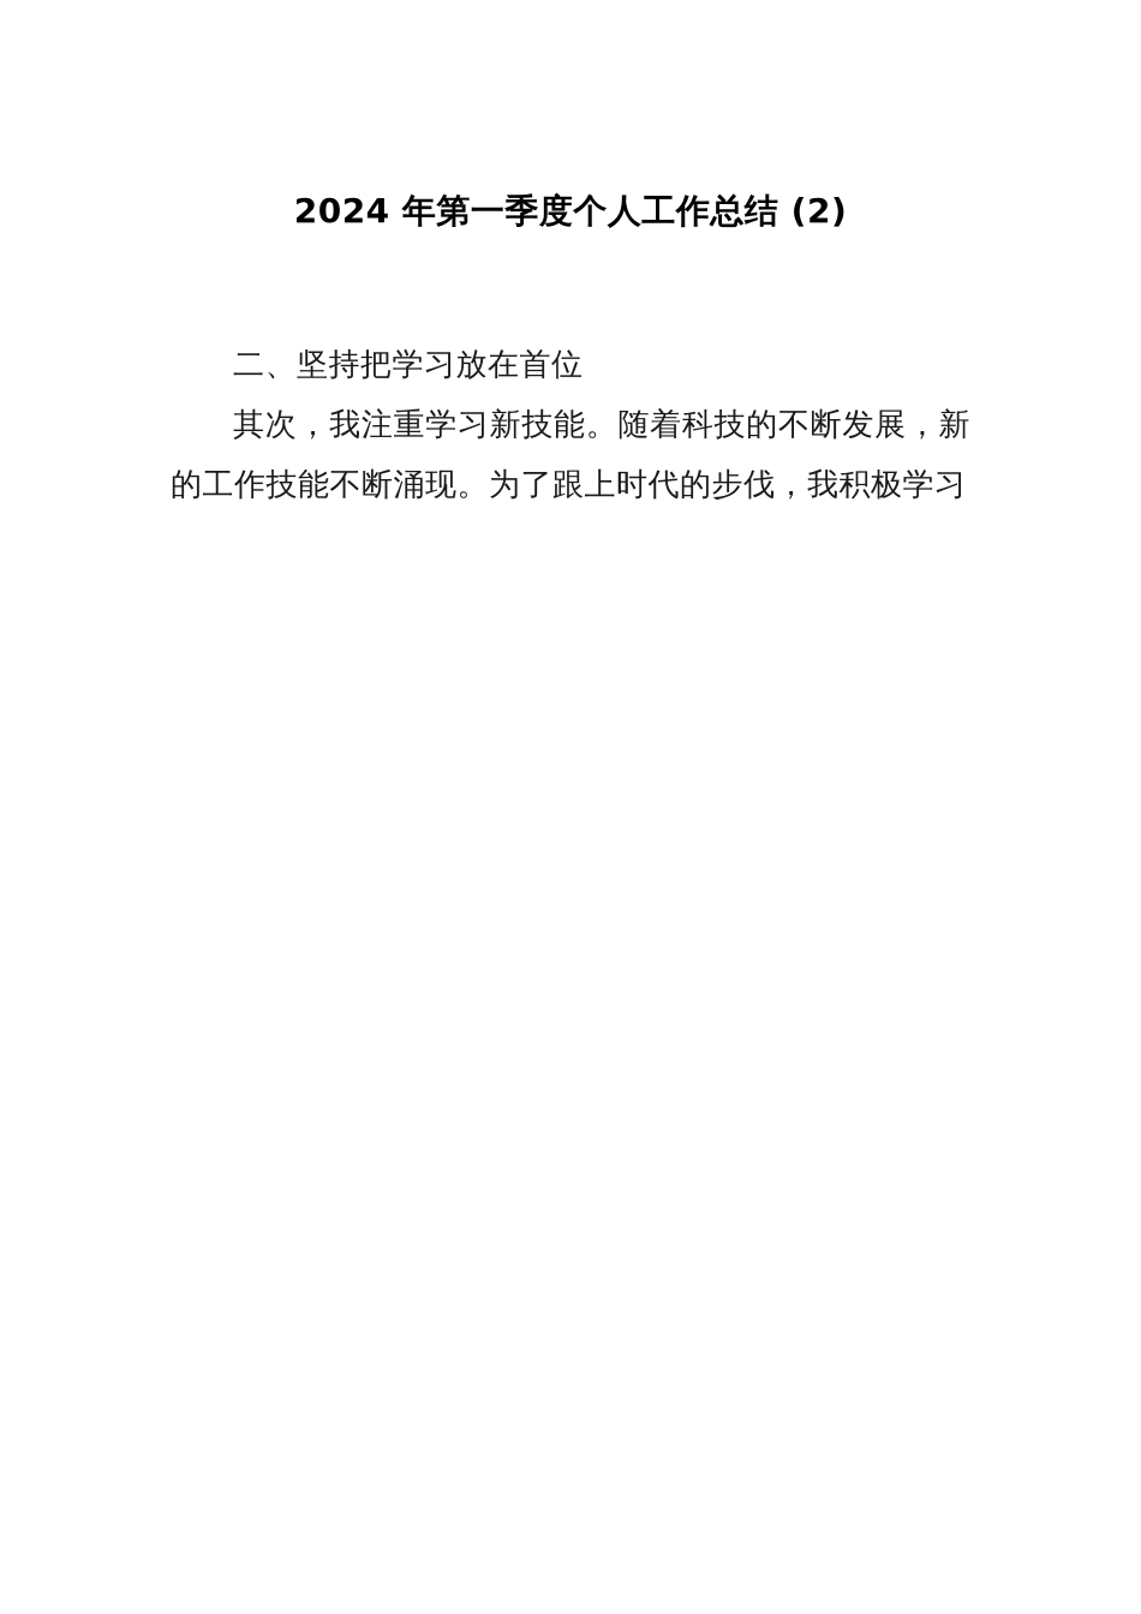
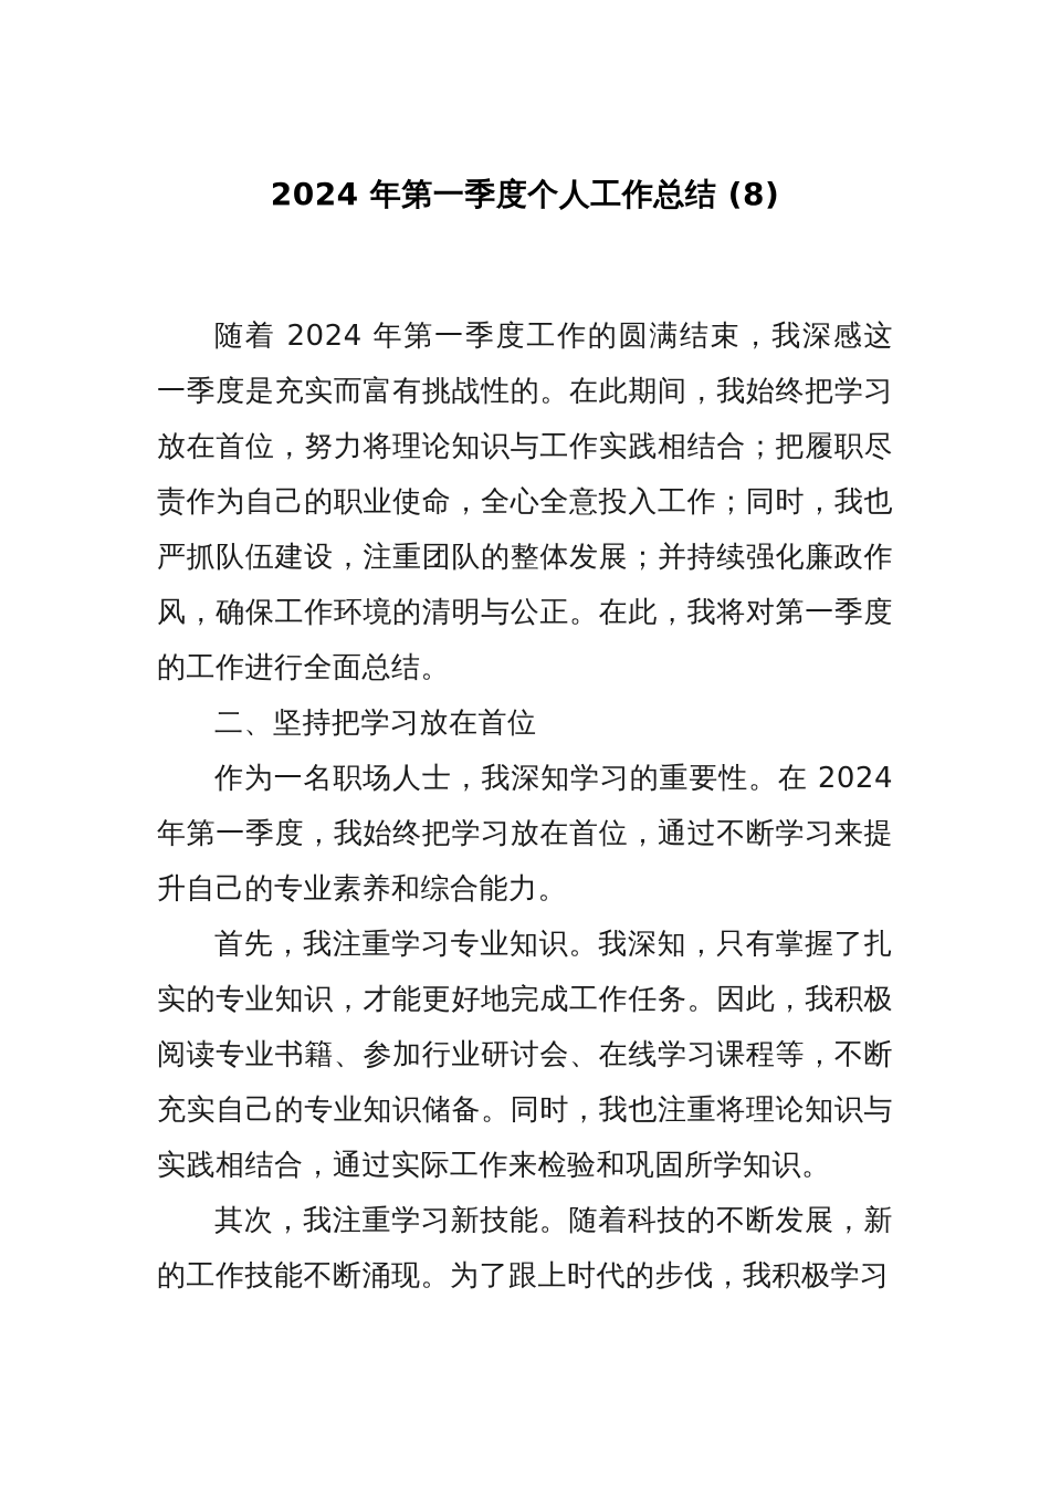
- 2024 年第一季度个人工作总结 (2)
+ 2024 年第一季度个人工作总结 (8)
+ 随着 2024 年第一季度工作的圆满结束，我深感这一季度是充实而富有挑战性的。在此期间，我始终把学习放在首位，努力将理论知识与工作实践相结合；把履职尽责作为自己的职业使命，全心全意投入工作；同时，我也严抓队伍建设，注重团队的整体发展；并持续强化廉政作风，确保工作环境的清明与公正。在此，我将对第一季度的工作进行全面总结。
  二、坚持把学习放在首位
+ 作为一名职场人士，我深知学习的重要性。在 2024 年第一季度，我始终把学习放在首位，通过不断学习来提升自己的专业素养和综合能力。
+ 首先，我注重学习专业知识。我深知，只有掌握了扎实的专业知识，才能更好地完成工作任务。因此，我积极阅读专业书籍、参加行业研讨会、在线学习课程等，不断充实自己的专业知识储备。同时，我也注重将理论知识与实践相结合，通过实际工作来检验和巩固所学知识。
  其次，我注重学习新技能。随着科技的不断发展，新的工作技能不断涌现。为了跟上时代的步伐，我积极学习
